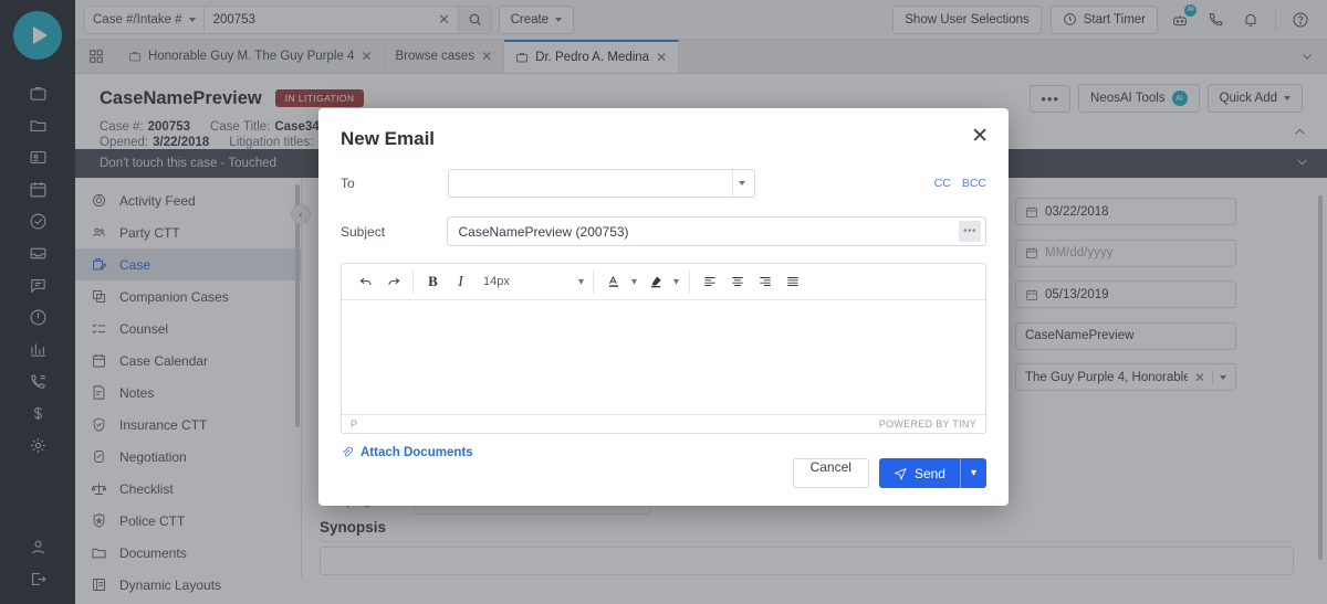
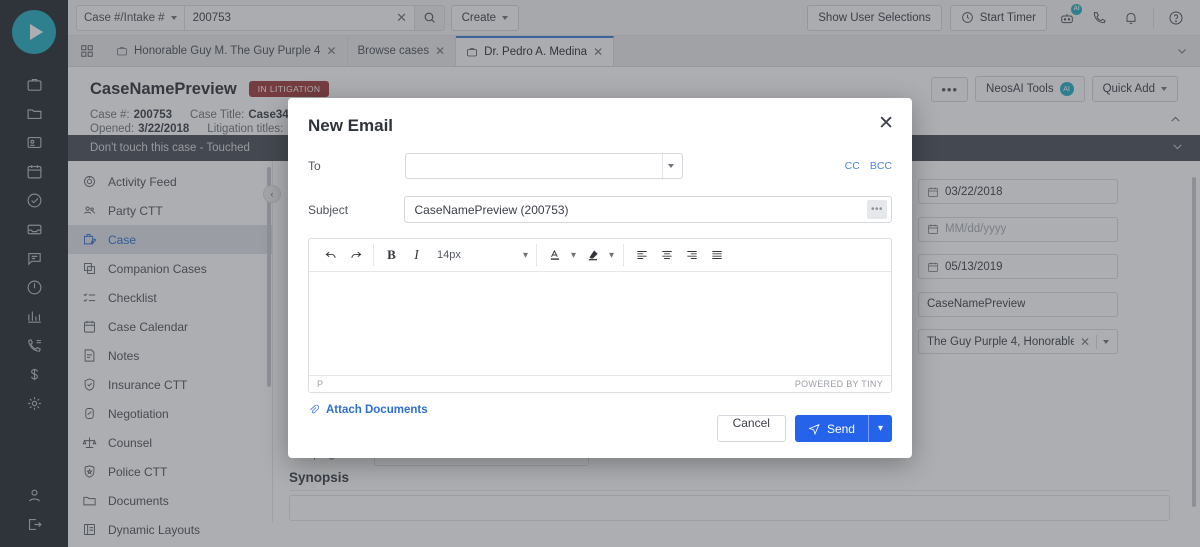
  Case #/Intake #
  200753
  ✕
  Create
  Show User Selections
  Start Timer
  Honorable Guy M. The Guy Purple 4
  ✕
  Browse cases
  ✕
  Dr. Pedro A. Medina
  ✕
  CaseNamePreview
  IN LITIGATION
  •••
  NeosAI Tools
  Quick Add
  Case #:
  200753
  Case Title:
  Case34
  Opened:
  3/22/2018
  Litigation titles:
  Don't touch this case - Touched
  Activity Feed
  Party CTT
  Case
  Companion Cases
- Counsel
+ Checklist
  Case Calendar
  Notes
  Insurance CTT
  Negotiation
- Checklist
+ Counsel
  Police CTT
  Documents
  Dynamic Layouts
  ‹
  03/22/2018
  MM/dd/yyyy
  05/13/2019
  CaseNamePreview
  The Guy Purple 4, Honorable
  ✕
  Synopsis
  New Email
  ✕
  To
  CC
  BCC
  Subject
  CaseNamePreview (200753)
  •••
  B
  I
  14px
  ▾
  ▾
  ▾
  P
  POWERED BY TINY
  Attach Documents
  Cancel
  Send
  ▾
